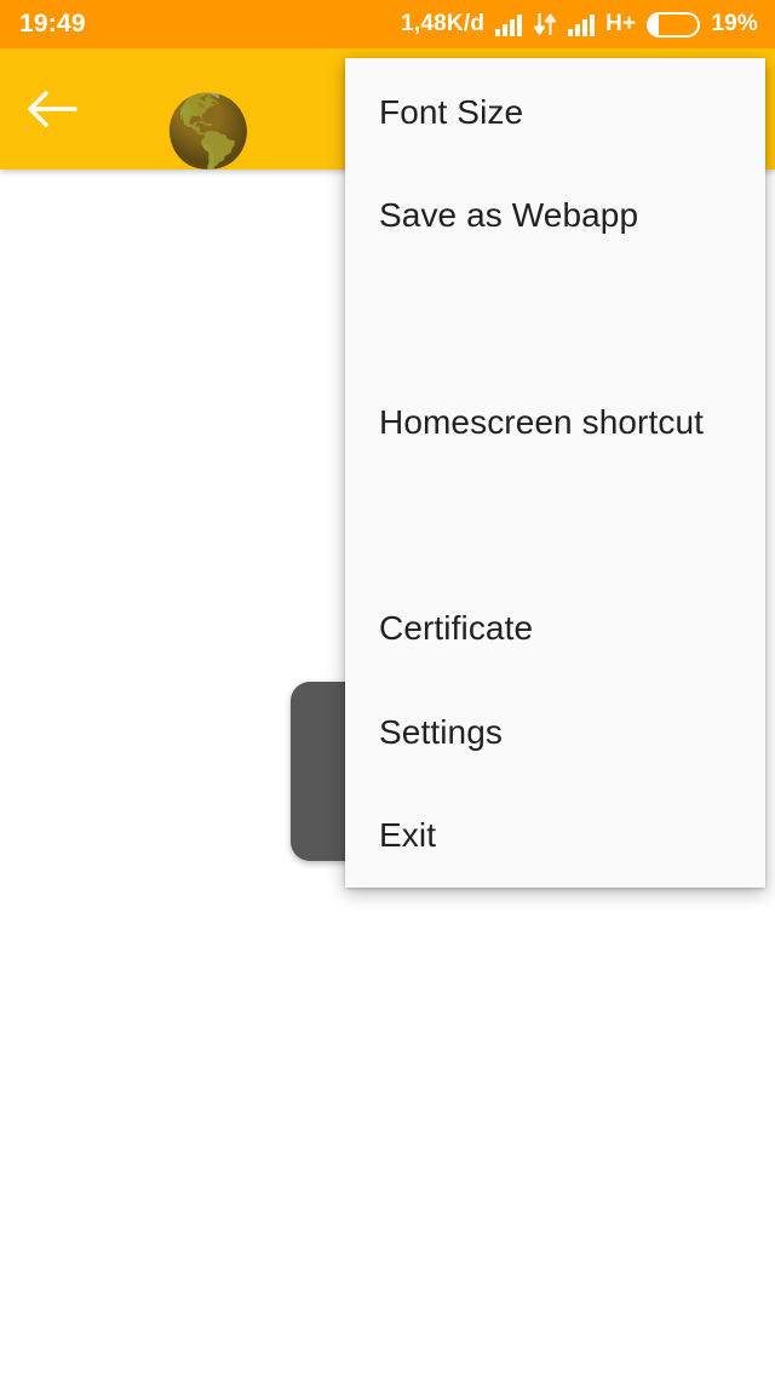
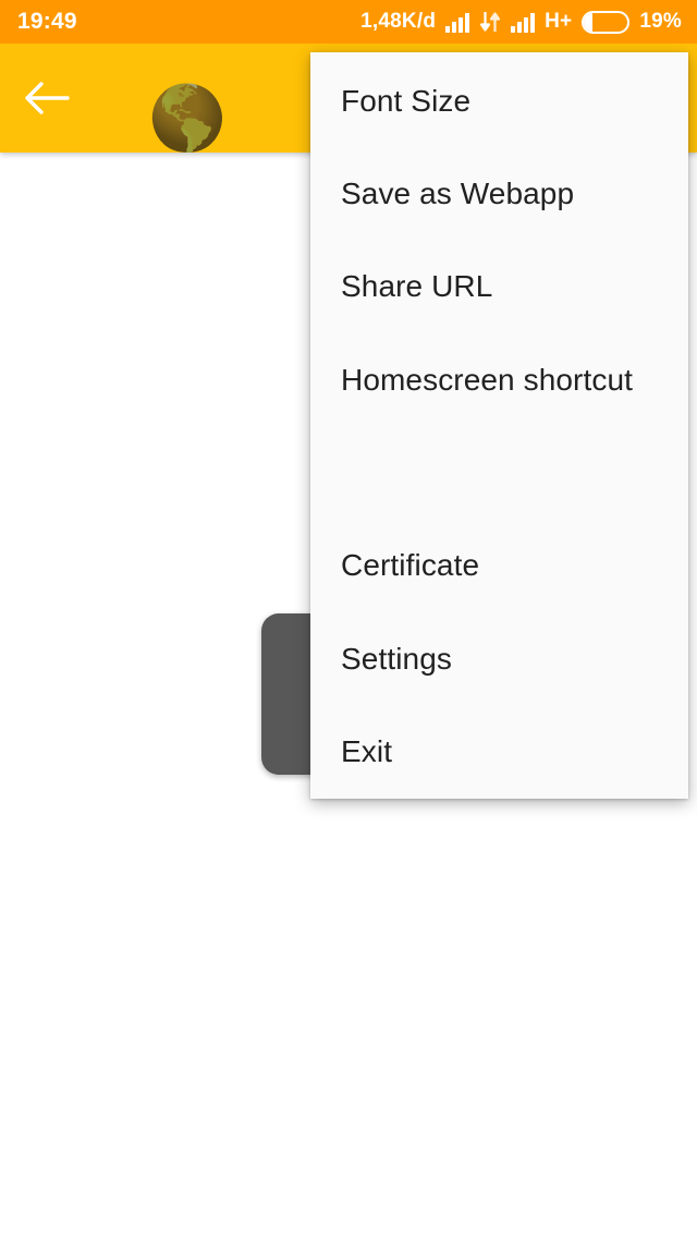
  19:49
  1,48K/d
  H+
  19%
  🌎
  Font Size
  Save as Webapp
+ Share URL
  Homescreen shortcut
  Certificate
  Settings
  Exit
